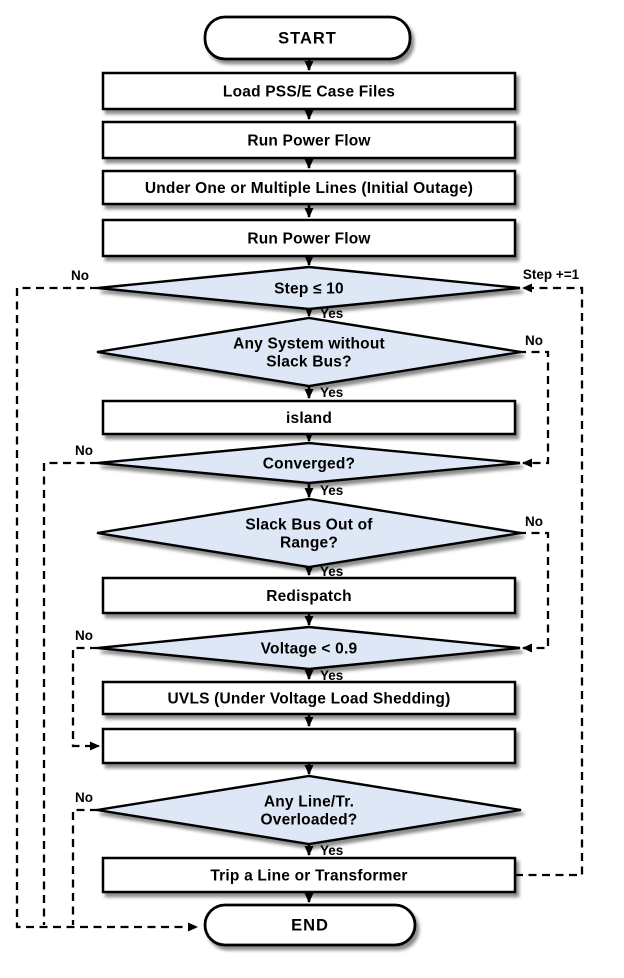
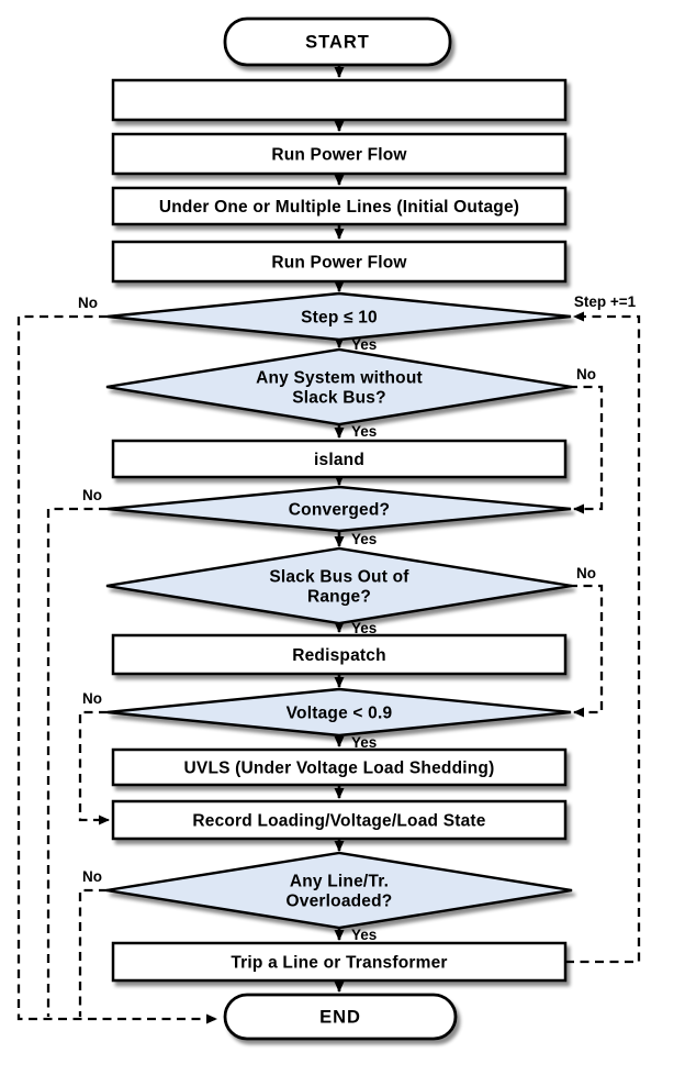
  No
  No
  No
  No
  Step +=1
  No
  No
  Yes
  Yes
  Yes
  Yes
  Yes
  Yes
  START
- Load PSS/E Case Files
  Run Power Flow
  Under One or Multiple Lines (Initial Outage)
  Run Power Flow
  Step ≤ 10
  Any System without Slack Bus?
  island
  Converged?
  Slack Bus Out of Range?
  Redispatch
  Voltage < 0.9
  UVLS (Under Voltage Load Shedding)
+ Record Loading/Voltage/Load State
  Any Line/Tr. Overloaded?
  Trip a Line or Transformer
  END
